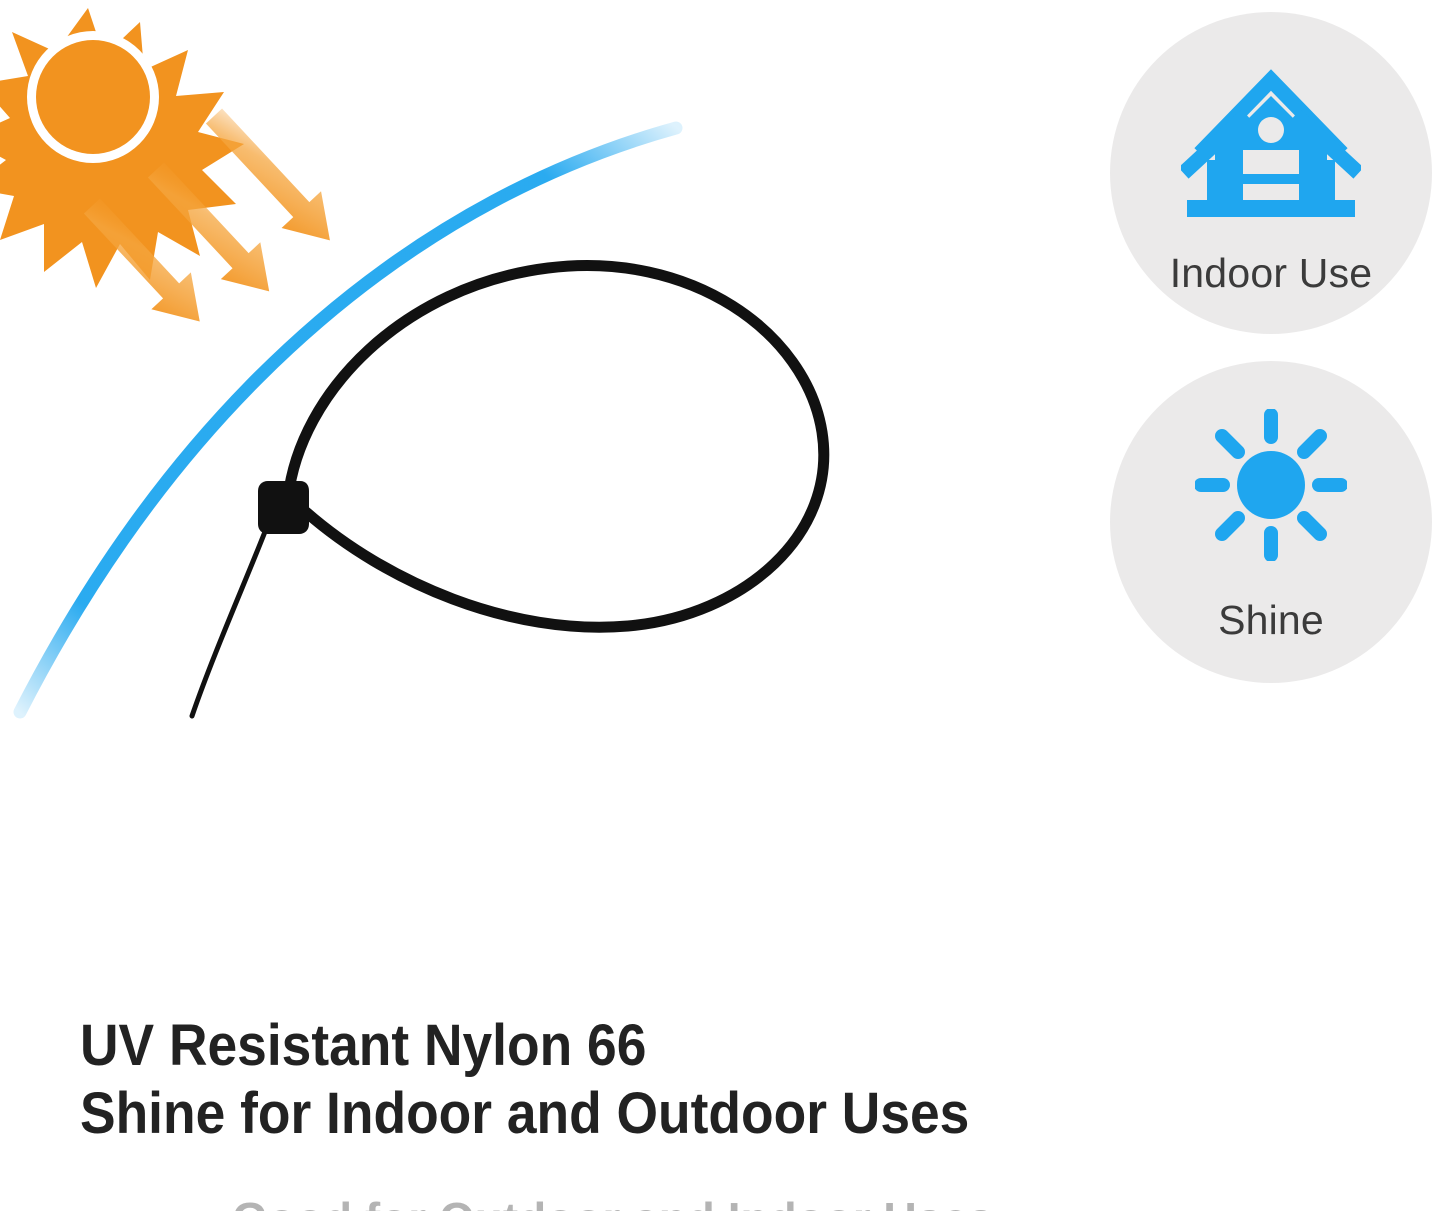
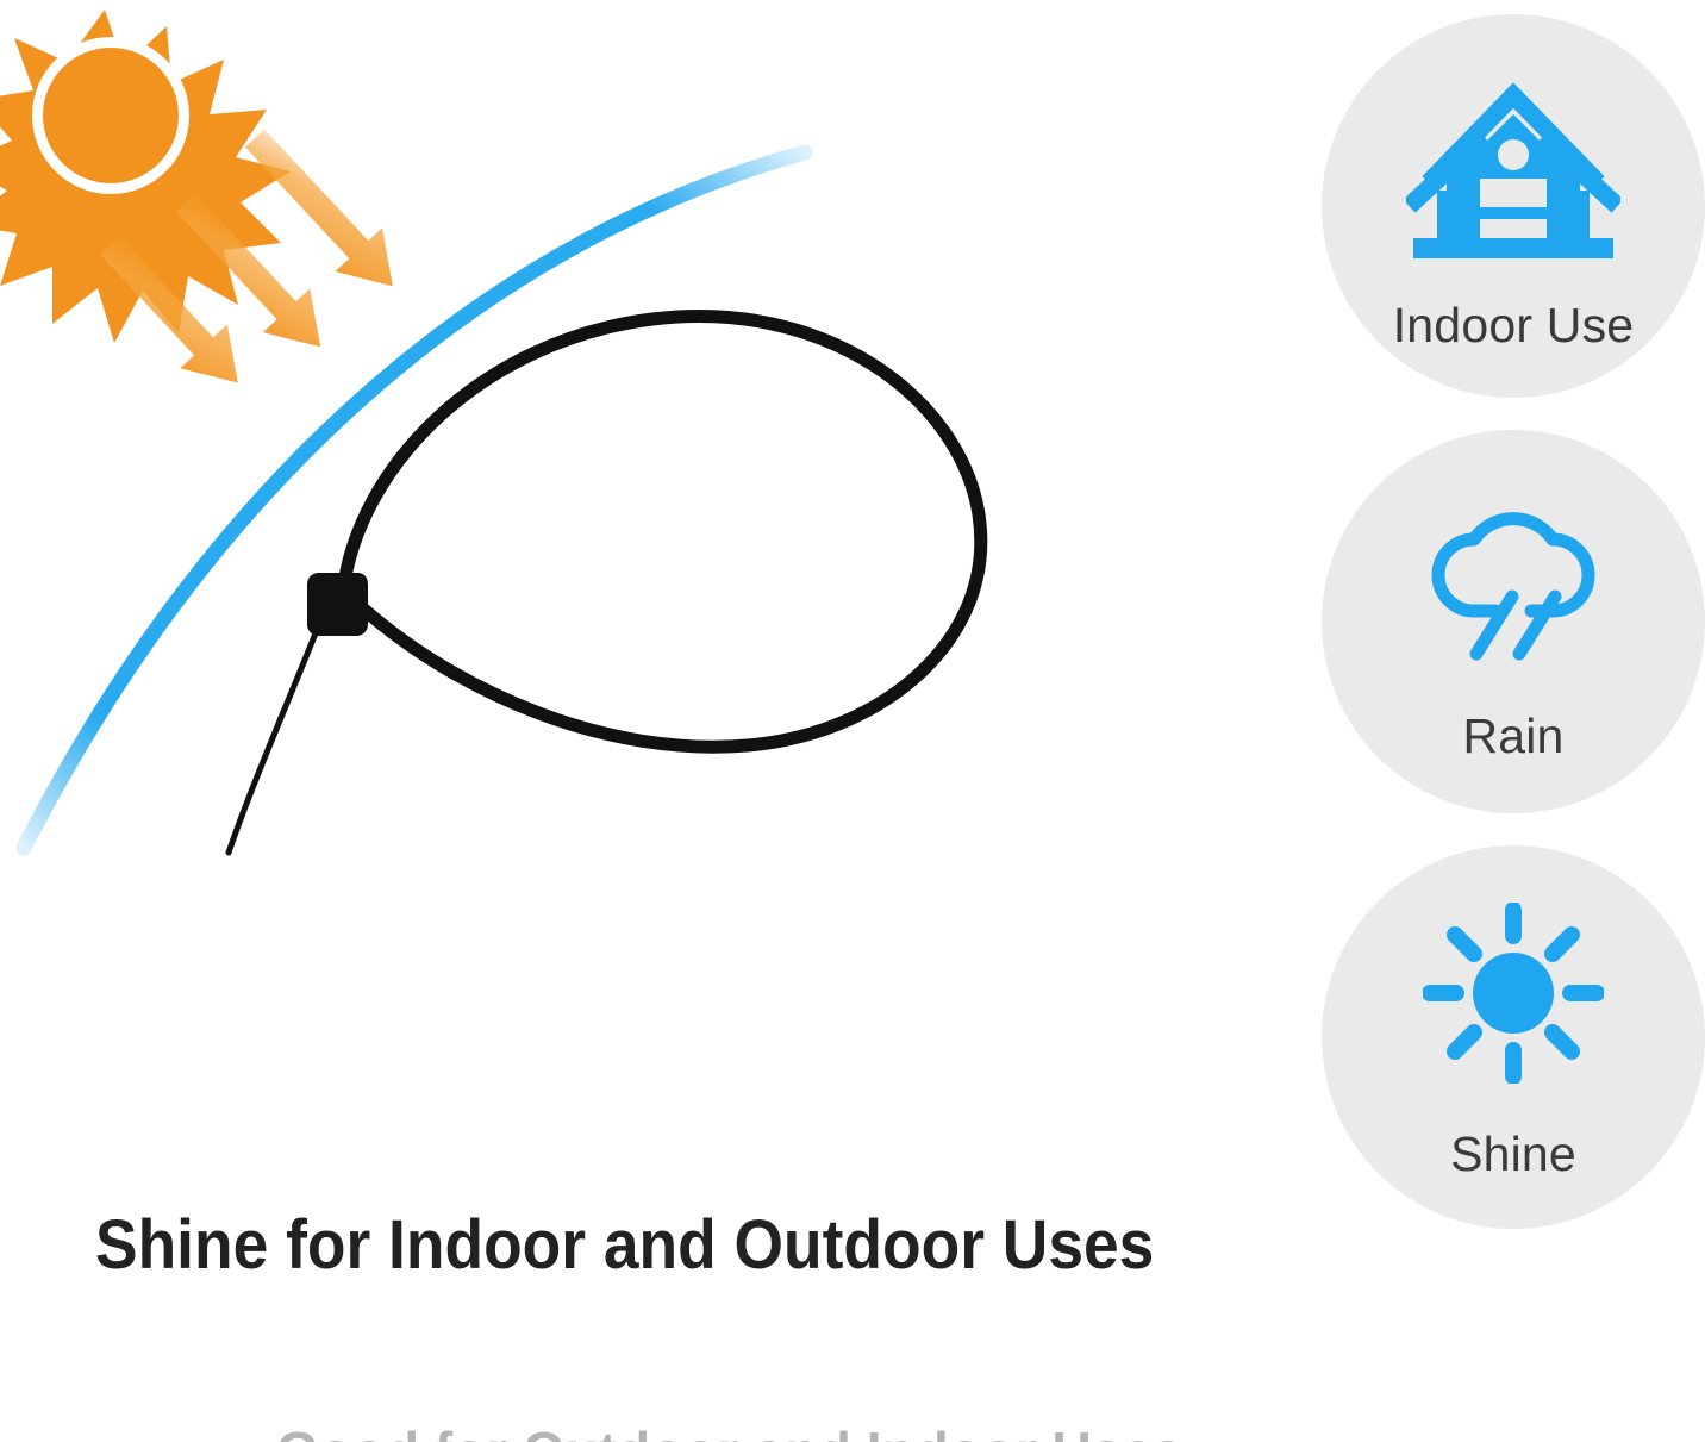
  Indoor Use
+ Rain
  Shine
- UV Resistant Nylon 66
  Shine for Indoor and Outdoor Uses
